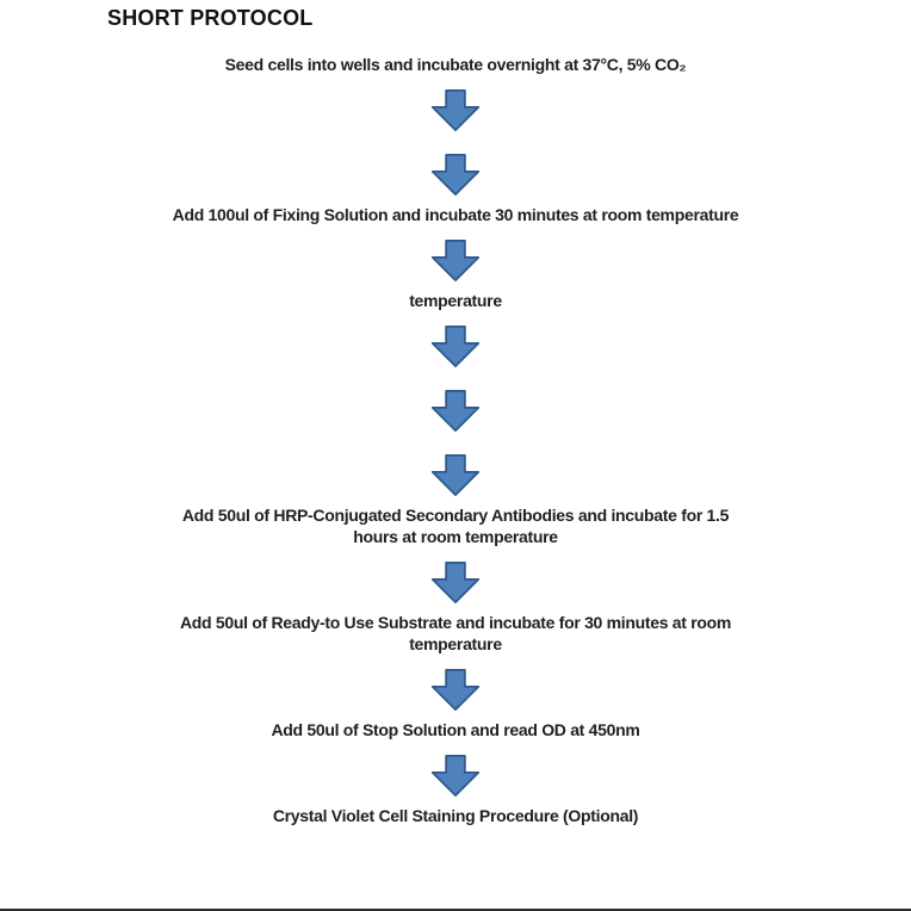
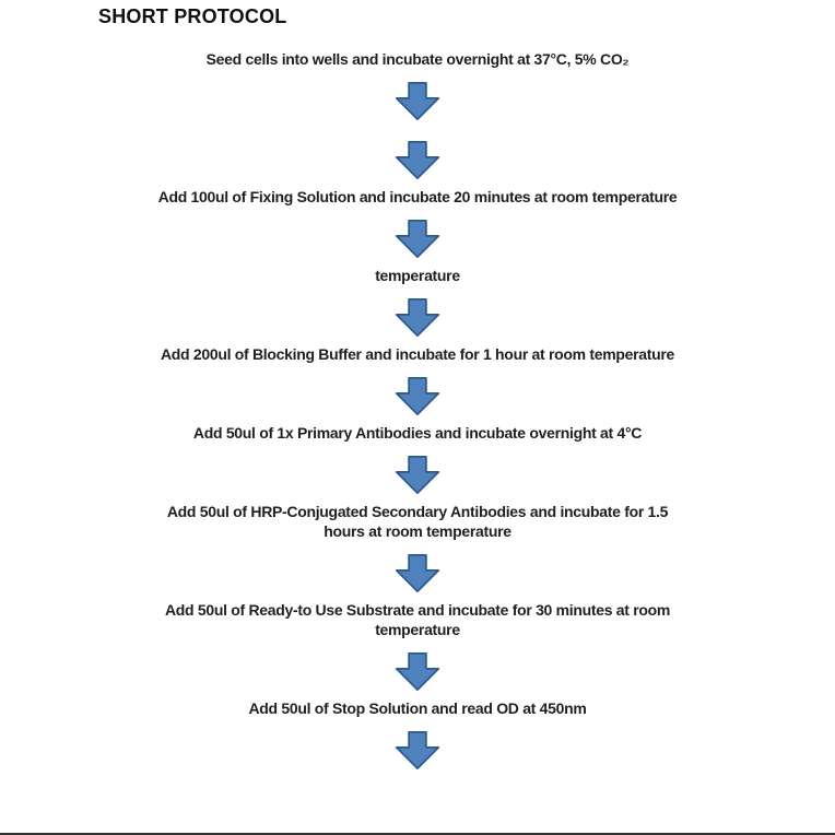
  SHORT PROTOCOL
  Seed cells into wells and incubate overnight at 37°C, 5% CO₂
- Add 100ul of Fixing Solution and incubate 30 minutes at room temperature
+ Add 100ul of Fixing Solution and incubate 20 minutes at room temperature
  temperature
+ Add 200ul of Blocking Buffer and incubate for 1 hour at room temperature
+ Add 50ul of 1x Primary Antibodies and incubate overnight at 4°C
  Add 50ul of HRP-Conjugated Secondary Antibodies and incubate for 1.5
  hours at room temperature
  Add 50ul of Ready-to Use Substrate and incubate for 30 minutes at room
  temperature
  Add 50ul of Stop Solution and read OD at 450nm
- Crystal Violet Cell Staining Procedure (Optional)
